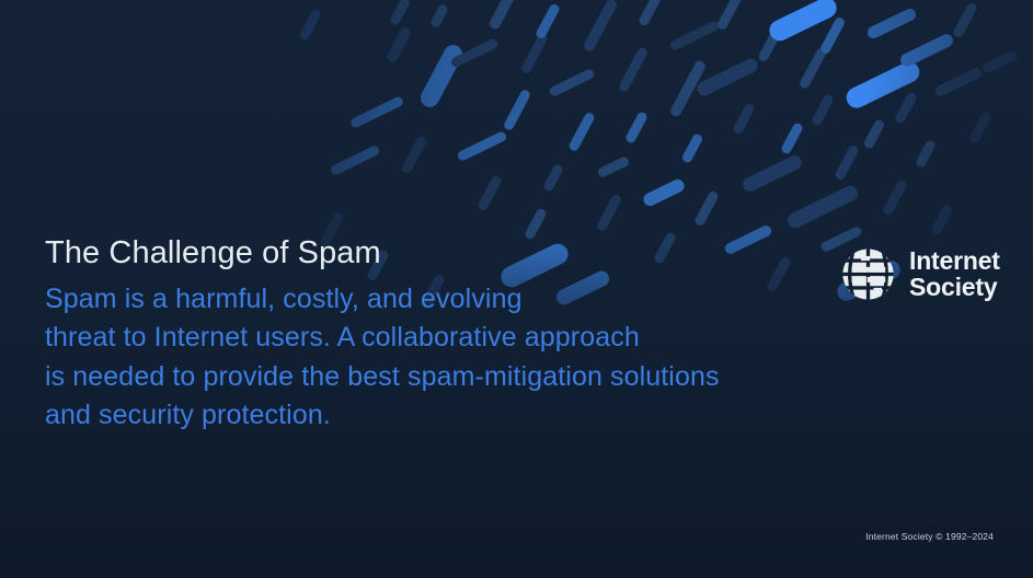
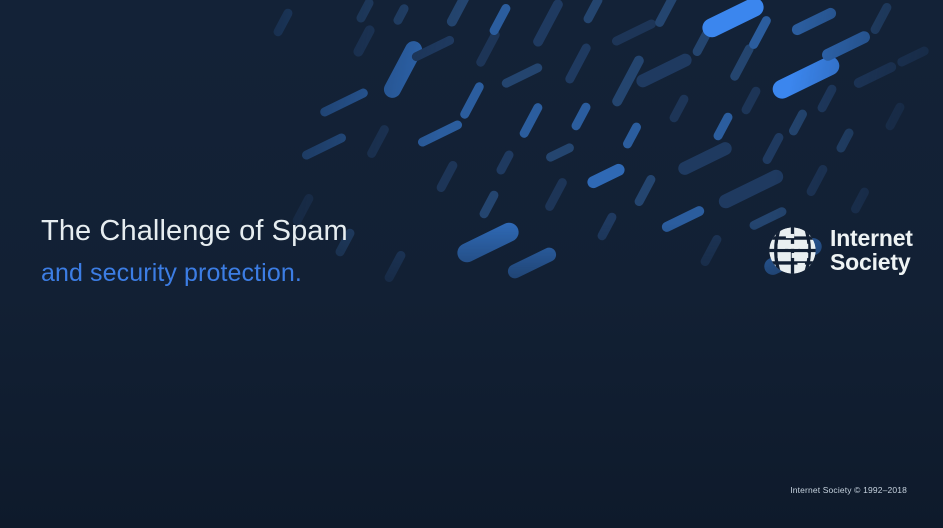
  The Challenge of Spam
- Spam is a harmful, costly, and evolving
- threat to Internet users. A collaborative approach
- is needed to provide the best spam-mitigation solutions
  and security protection.
  Internet
  Society
- Internet Society © 1992–2024
+ Internet Society © 1992–2018
